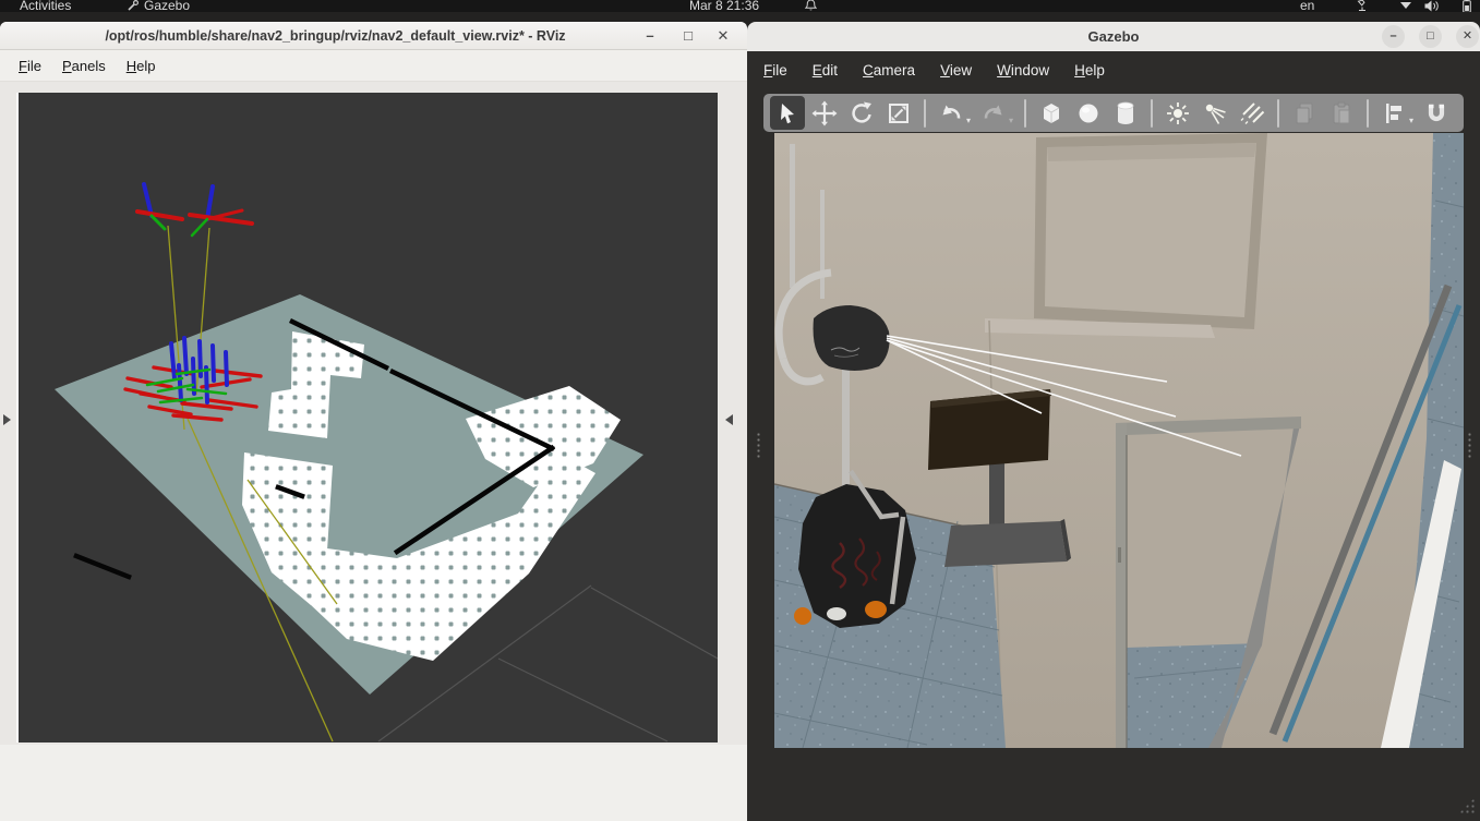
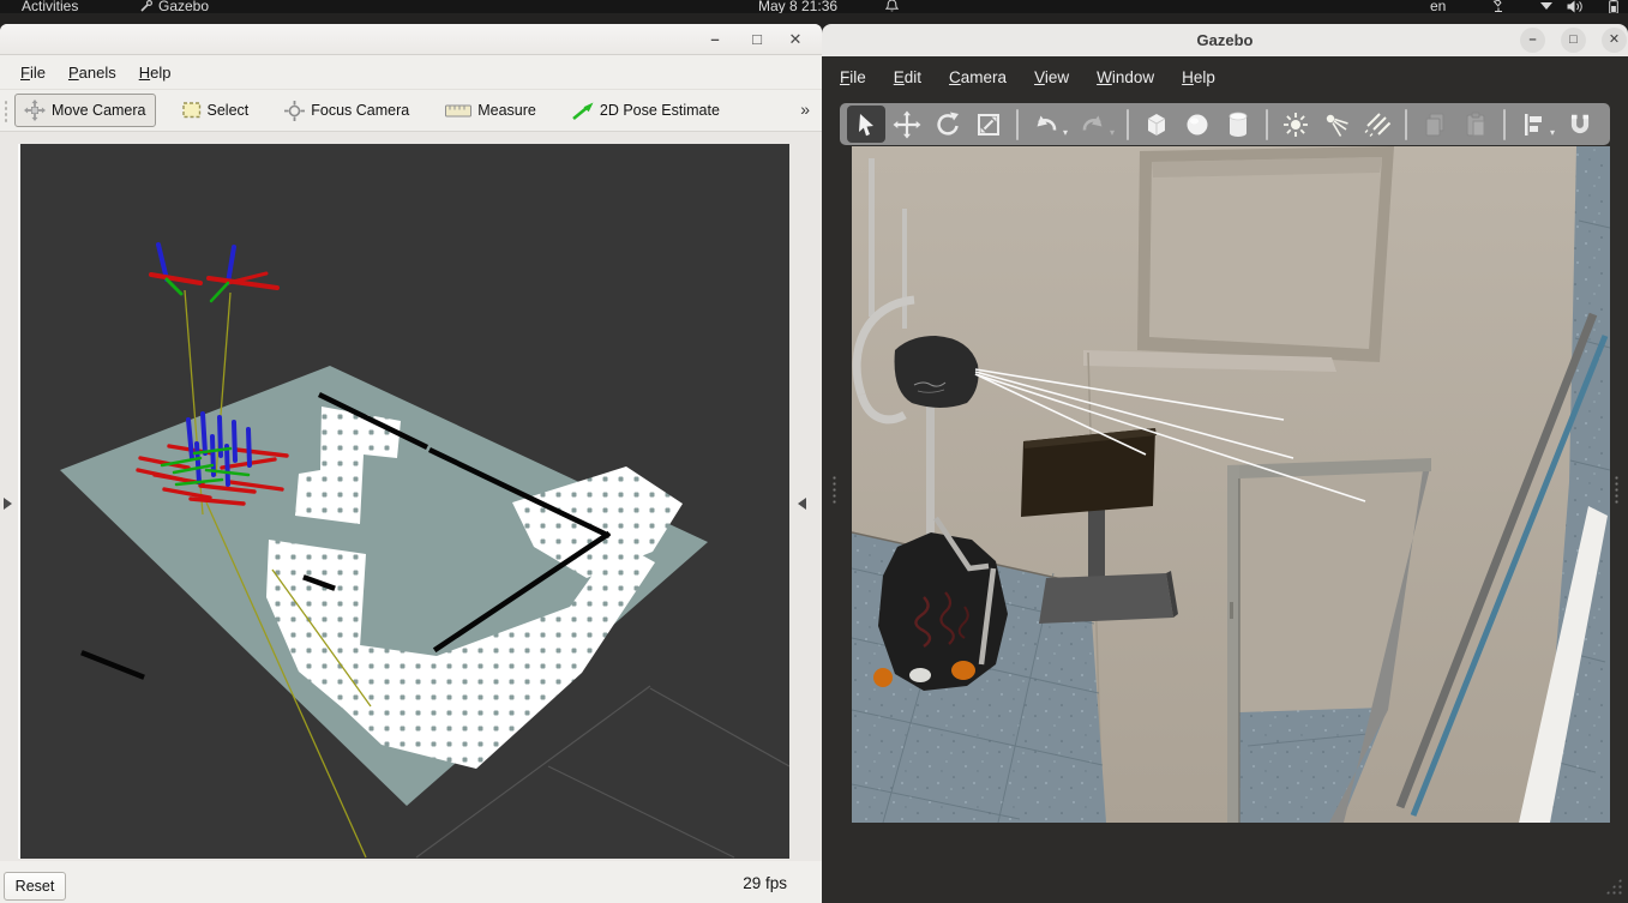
  Activities
  Gazebo
- Mar 8 21:36
+ May 8 21:36
  en
- /opt/ros/humble/share/nav2_bringup/rviz/nav2_default_view.rviz* - RViz
  –
  □
  ✕
  File
  Panels
  Help
+ Move Camera
+ Select
+ Focus Camera
+ Measure
+ 2D Pose Estimate
+ »
+ Reset
+ 29 fps
  Gazebo
  –
  □
  ✕
  File
  Edit
  Camera
  View
  Window
  Help
  ▾
  ▾
  ▾
